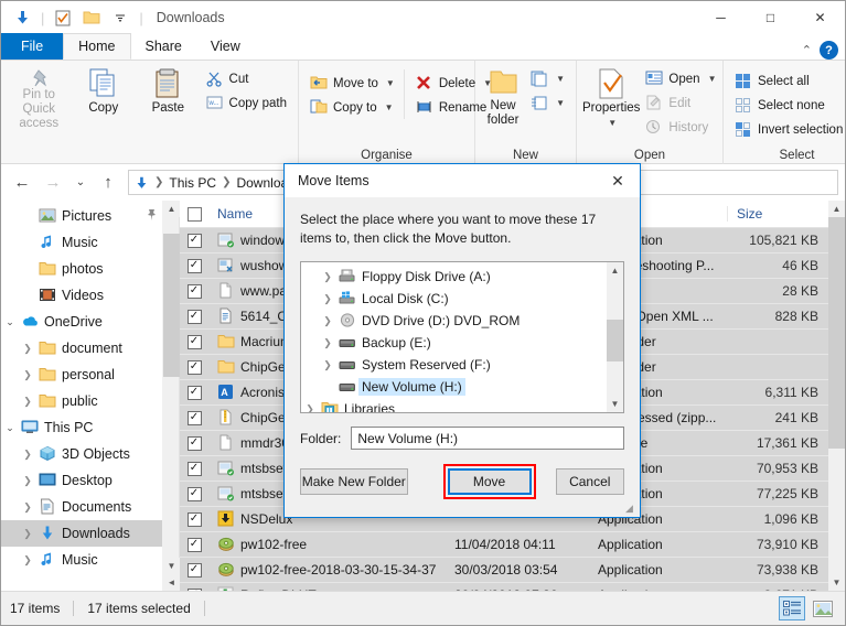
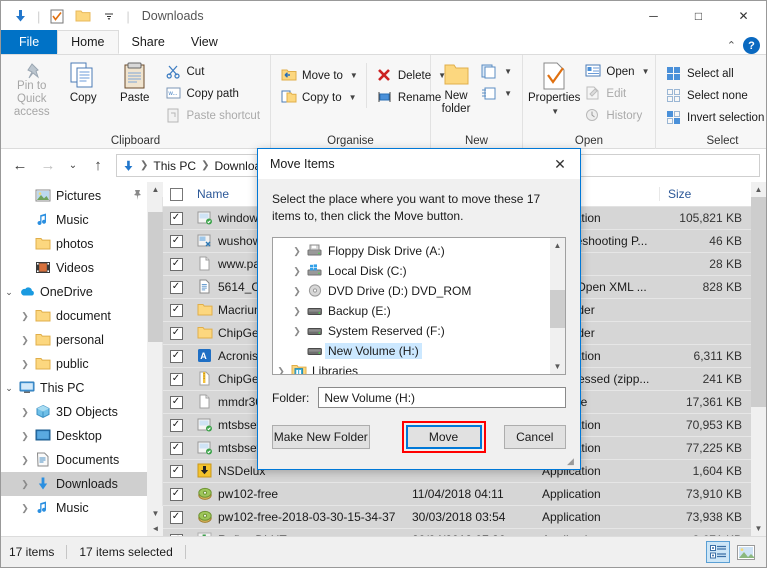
  |
  |
  Downloads
  ─
  □
  ✕
  File
  Home
  Share
  View
  ⌃
  ?
  Pin to Quick access
  Copy
  Paste
  Cut
  Copy path
+ Paste shortcut
+ Clipboard
  Move to
  ▼
  Copy to
  ▼
  Delete
  ▼
  Rename
  Organise
  New folder
  ▼
  ▼
  New
  Properties
  ▼
  Open
  ▼
  Edit
  History
  Open
  Select all
  Select none
  Invert selection
  Select
  ←
  →
  ⌄
  ↑
  ❯
  This PC
  ❯
  Pictures
  Music
  photos
  Videos
  ⌄
  OneDrive
  ❯
  document
  ❯
  personal
  ❯
  public
  ⌄
  This PC
  ❯
  3D Objects
  ❯
  Desktop
  ❯
  Documents
  ❯
  Downloads
  ❯
  Music
  ▲
  ▼
  ◄
  Name
  Size
  ✓
  window
  105,821 KB
  ✓
  wusho
  46 KB
  ✓
  www.p
  28 KB
  ✓
  5614_C
  828 KB
  ✓
  Macriu
  ✓
  ChipGe
  ✓
  A
  Acronis
  6,311 KB
  ✓
  ChipGe
  essed (zipp...
  241 KB
  ✓
  mmdr3
  17,361 KB
  ✓
  mtsbse
  70,953 KB
  ✓
  mtsbse
  77,225 KB
  ✓
  NSDelux
  Application
- 1,096 KB
+ 1,604 KB
  ✓
  pw102-free
  11/04/2018 04:11
  Application
  73,910 KB
  ✓
  pw102-free-2018-03-30-15-34-37
  30/03/2018 03:54
  Application
  73,938 KB
  ▲
  ▼
  17 items
  17 items selected
  Move Items
  ✕
  Select the place where you want to move these 17 items to, then click the Move button.
  ❯
  Floppy Disk Drive (A:)
  ❯
  Local Disk (C:)
  ❯
  DVD Drive (D:) DVD_ROM
  ❯
  Backup (E:)
  ❯
  System Reserved (F:)
  New Volume (H:)
  ❯
  Libraries
  ▲
  ▼
  Folder:
  New Volume (H:)
  Make New Folder
  Move
  Cancel
  ◢
